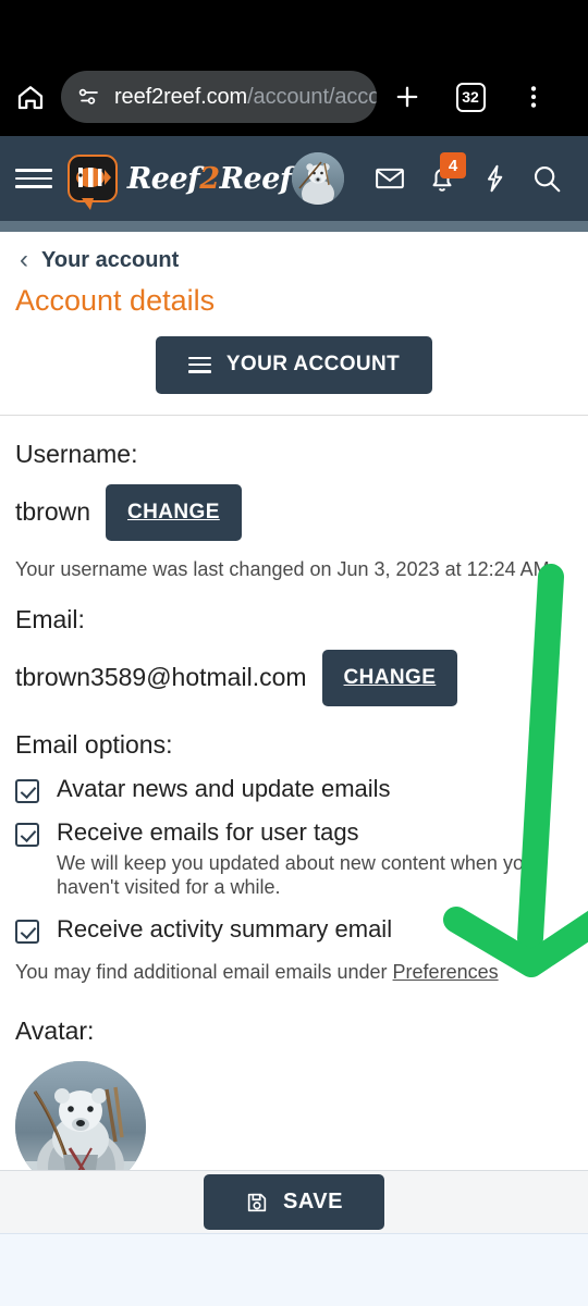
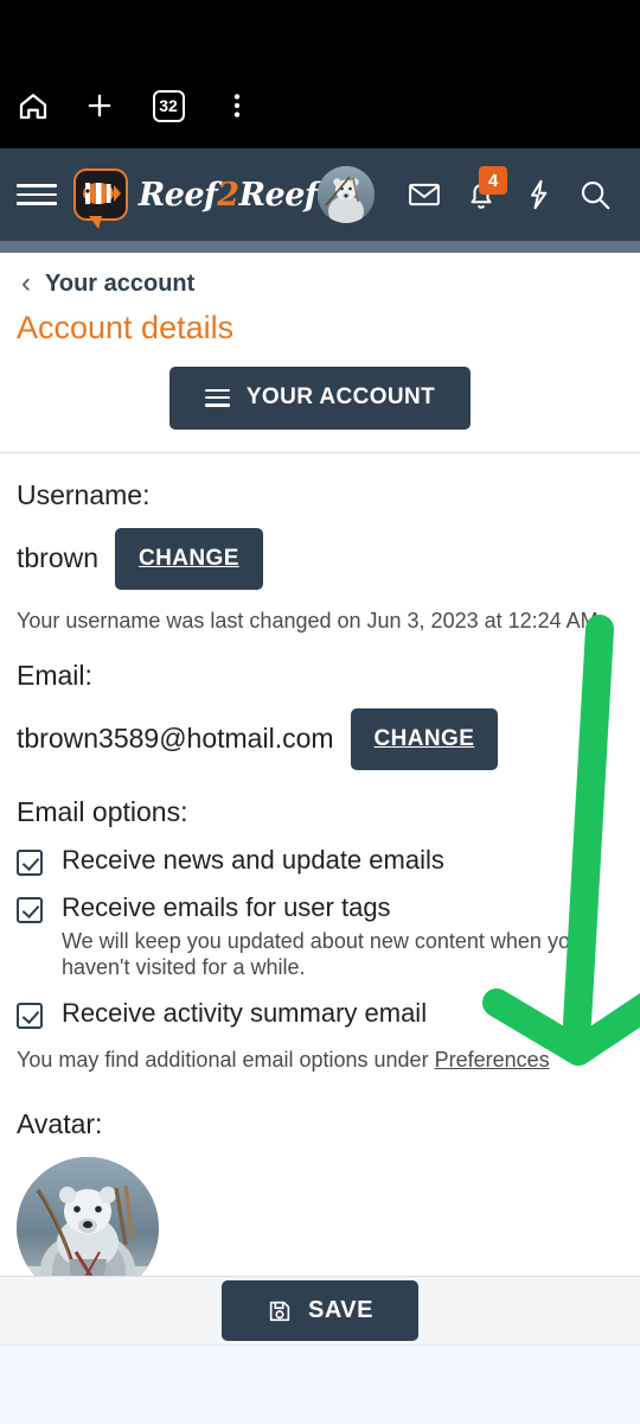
- reef2reef.com/account/acco
  32
  Reef2Reef
  4
  ‹
  Your account
  Account details
  YOUR ACCOUNT
  Username:
  tbrown
  CHANGE
  Your username was last changed on Jun 3, 2023 at 12:24 A
  Email:
  tbrown3589@hotmail.com
  CHANGE
  Email options:
- Avatar news and update emails
+ Receive news and update emails
  Receive emails for user tags
  We will keep you updated about new content when yo haven't visited for a while.
  Receive activity summary email
- You may find additional email emails under Preferences
+ You may find additional email options under Preferences
  Avatar:
  SAVE
